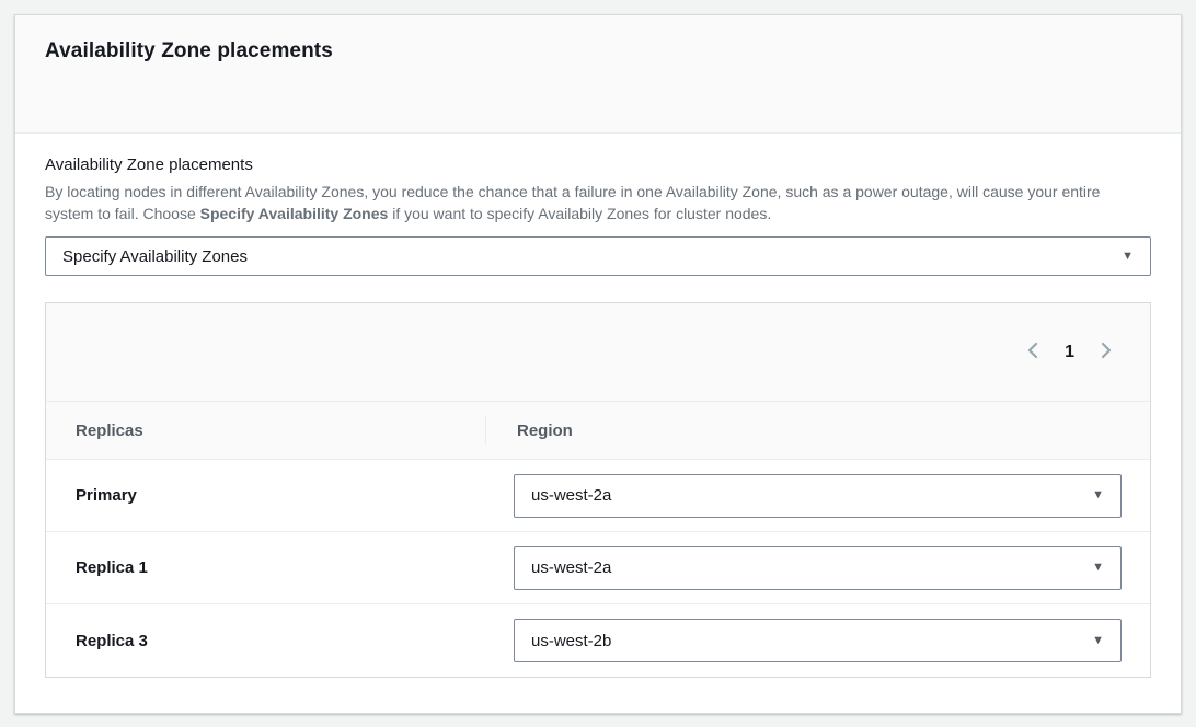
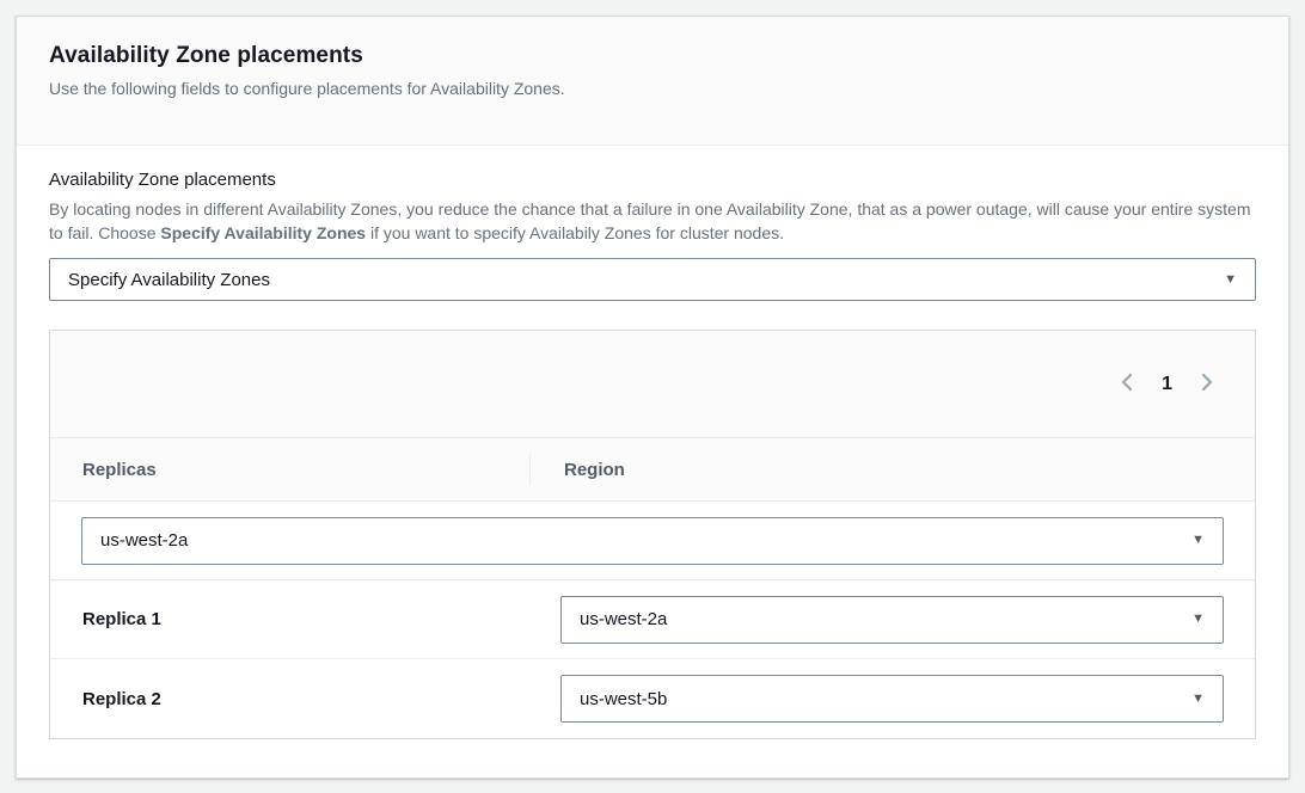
  Availability Zone placements
+ Use the following fields to configure placements for Availability Zones.
  Availability Zone placements
- By locating nodes in different Availability Zones, you reduce the chance that a failure in one Availability Zone, such as a power outage, will cause your entire system to fail. Choose Specify Availability Zones if you want to specify Availabily Zones for cluster nodes.
+ By locating nodes in different Availability Zones, you reduce the chance that a failure in one Availability Zone, that as a power outage, will cause your entire system to fail. Choose Specify Availability Zones if you want to specify Availabily Zones for cluster nodes.
  Specify Availability Zones
  ▼
  1
  Replicas
  Region
- Primary
  us-west-2a
  ▼
  Replica 1
  us-west-2a
  ▼
- Replica 3
+ Replica 2
- us-west-2b
+ us-west-5b
  ▼
